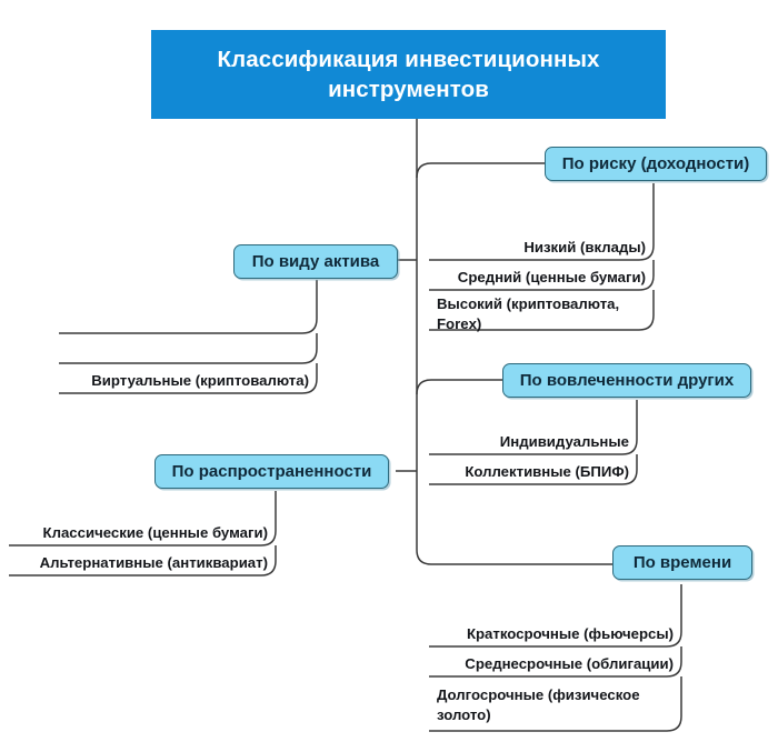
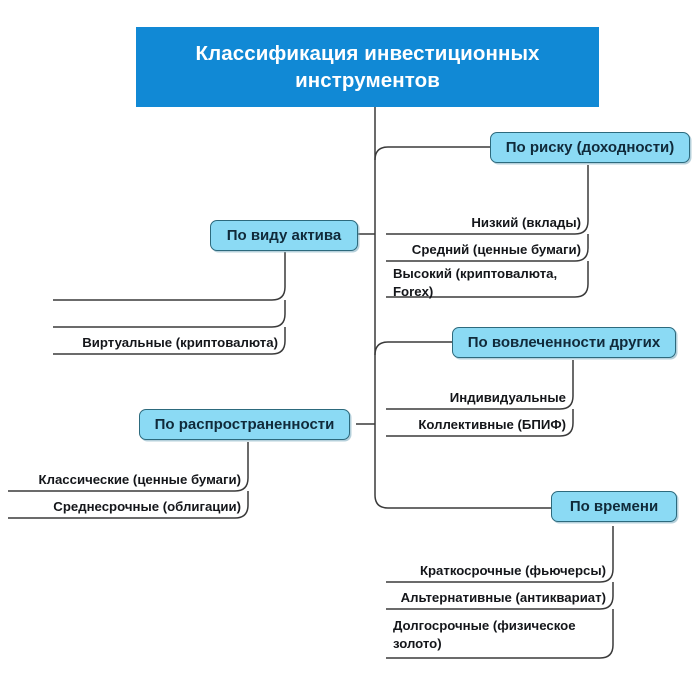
  Классификация инвестиционных инструментов
  По риску (доходности)
  Низкий (вклады)
  Средний (ценные бумаги)
  Высокий (криптовалюта, Forex)
  По виду актива
  Виртуальные (криптовалюта)
  По вовлеченности других
  Индивидуальные
  Коллективные (БПИФ)
  По распространенности
  Классические (ценные бумаги)
- Альтернативные (антиквариат)
+ Среднесрочные (облигации)
  По времени
  Краткосрочные (фьючерсы)
- Среднесрочные (облигации)
+ Альтернативные (антиквариат)
  Долгосрочные (физическое золото)
